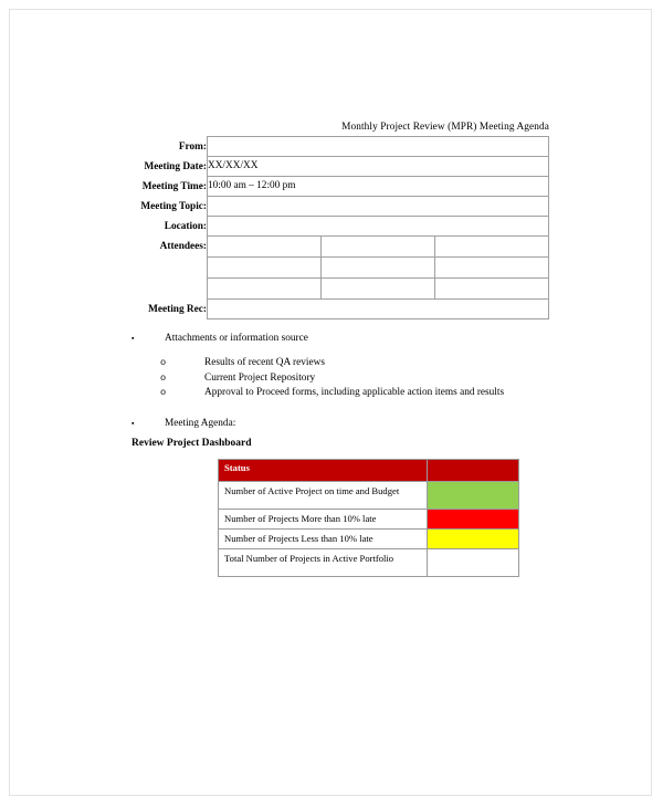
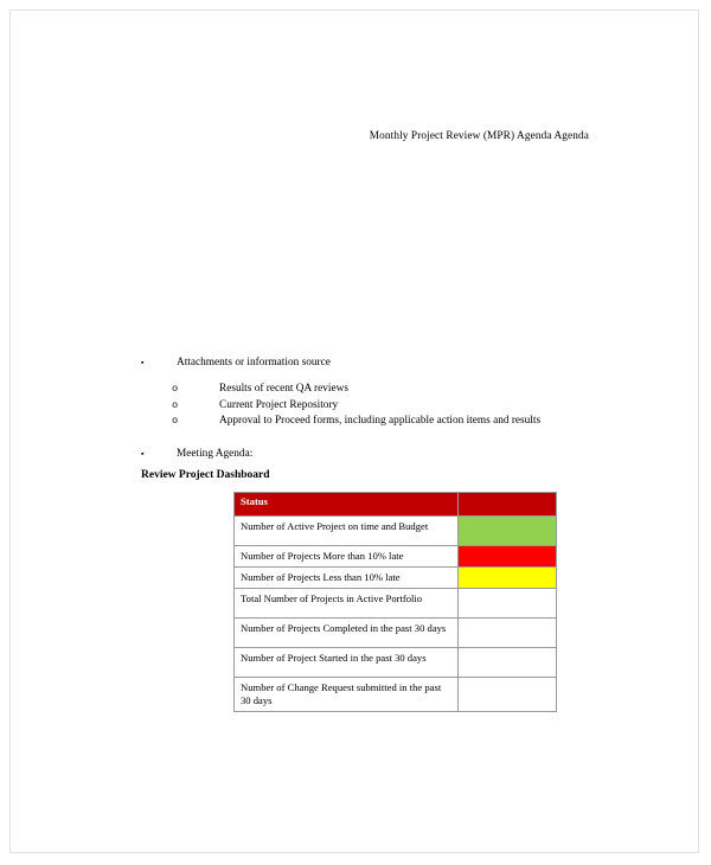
- Monthly Project Review (MPR) Meeting Agenda
+ Monthly Project Review (MPR) Agenda Agenda
- From:
- Meeting Date:	XX/XX/XX
- Meeting Time:	10:00 am – 12:00 pm
- Meeting Topic:
- Location:
- Attendees:
- Meeting Rec:
  ▪
  Attachments or information source
  o
  Results of recent QA reviews
  o
  Current Project Repository
  o
  Approval to Proceed forms, including applicable action items and results
  ▪
  Meeting Agenda:
  Review Project Dashboard
  Status
  Number of Active Project on time and Budget
  Number of Projects More than 10% late
  Number of Projects Less than 10% late
  Total Number of Projects in Active Portfolio
+ Number of Projects Completed in the past 30 days
+ Number of Project Started in the past 30 days
+ Number of Change Request submitted in the past 30 days
